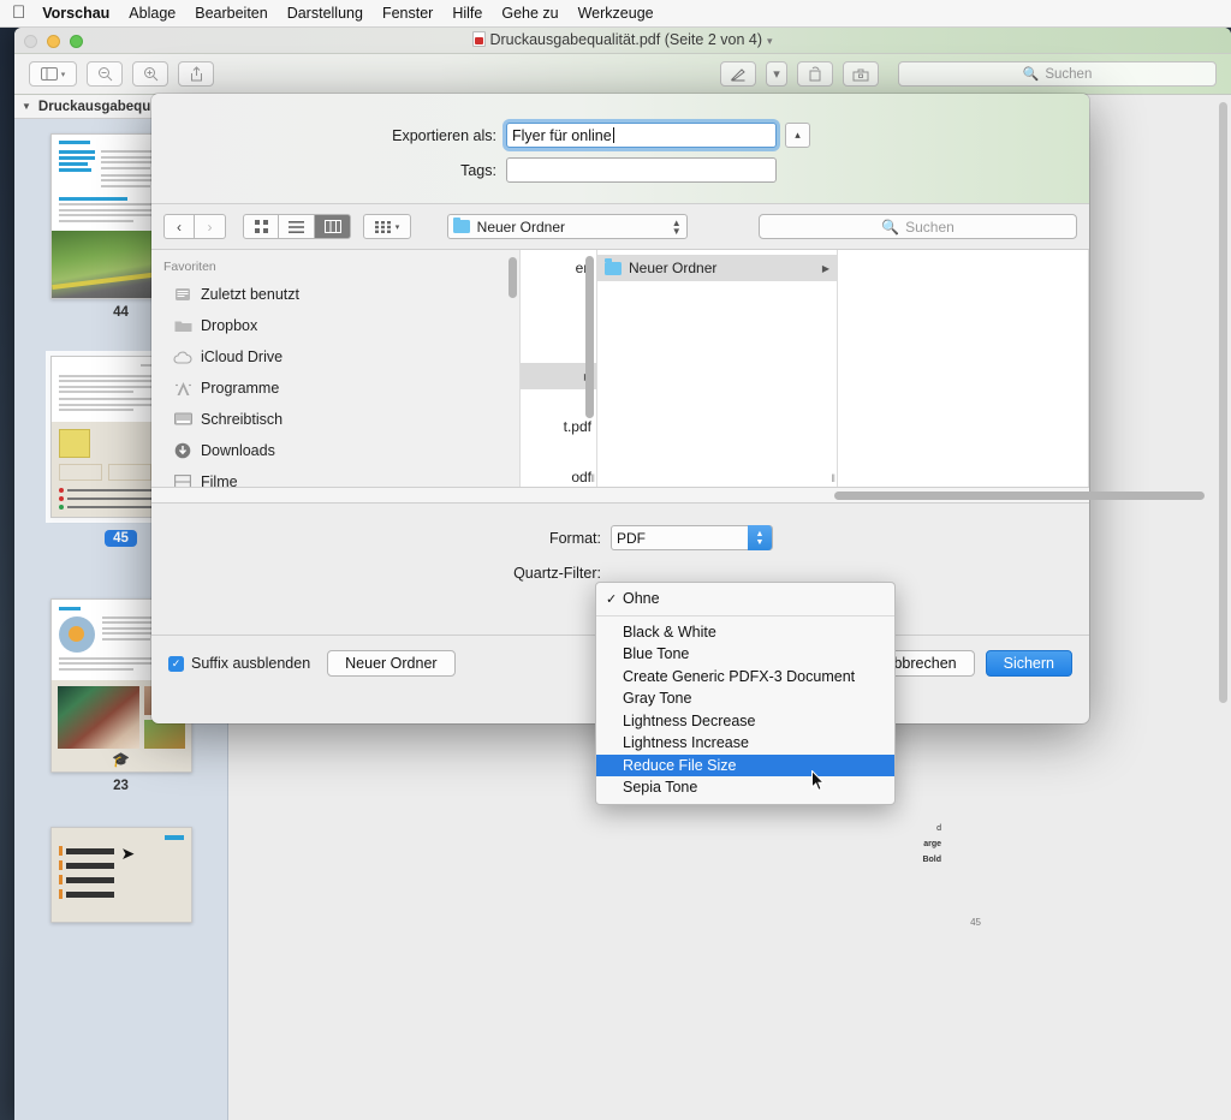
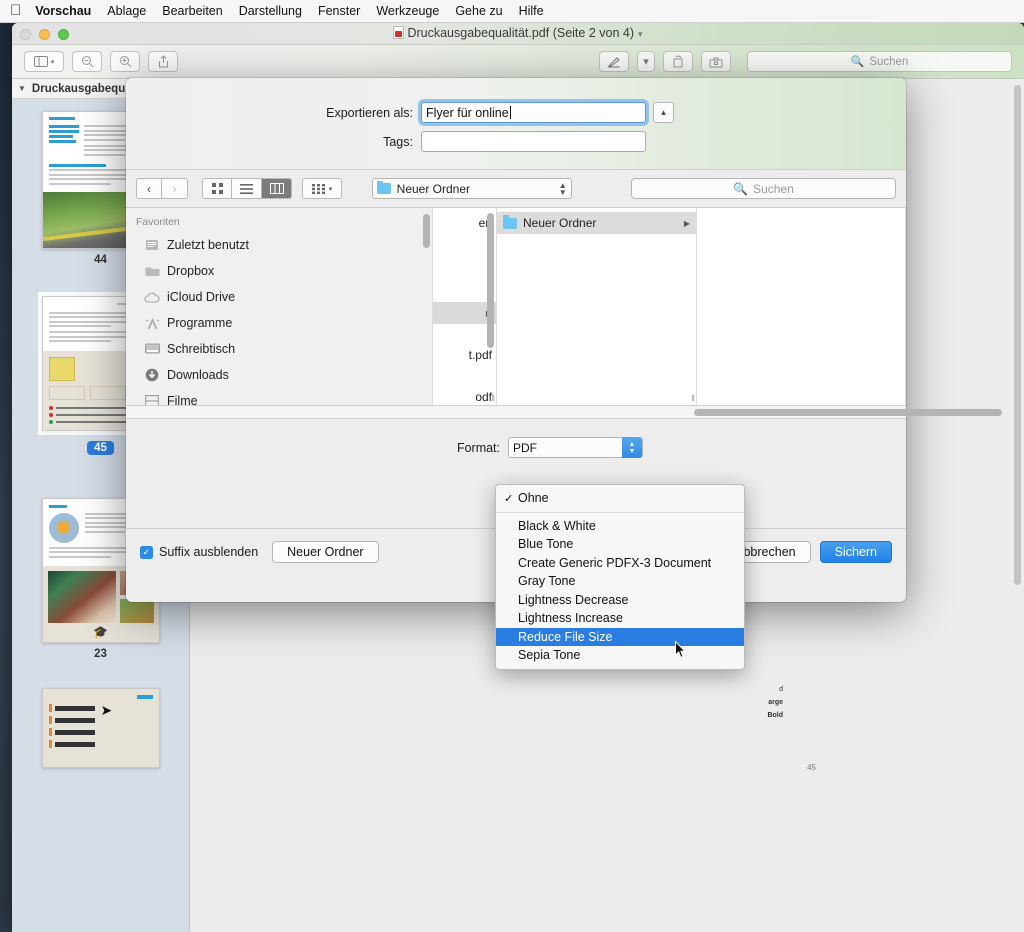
  
  Vorschau
  Ablage
  Bearbeiten
  Darstellung
  Fenster
- Hilfe
+ Werkzeuge
  Gehe zu
- Werkzeuge
+ Hilfe
  Druckausgabequalität.pdf (Seite 2 von 4) ▾
  ▾
  🔍
  Suchen
  ▼
  Druckausgabequ
  44
  45
  🎓
  23
  ➤
  45
  Exportieren als:
  Flyer für online
  ▴
  Tags:
  ‹
  ›
  Neuer Ordner
  ▲
  ▼
  🔍
  Suchen
  Favoriten
  Zuletzt benutzt
  Dropbox
  iCloud Drive
  Programme
  Schreibtisch
  Downloads
  Filme
  t.pdf
  odf
  ‖
  Neuer Ordner
  ▶
  ‖
  Format:
  PDF
- Quartz-Filter:
  ✓
  Suffix ausblenden
  Neuer Ordner
  bbrechen
  Sichern
  ✓
  Ohne
  Black & White
  Blue Tone
  Create Generic PDFX-3 Document
  Gray Tone
  Lightness Decrease
  Lightness Increase
  Reduce File Size
  Sepia Tone
